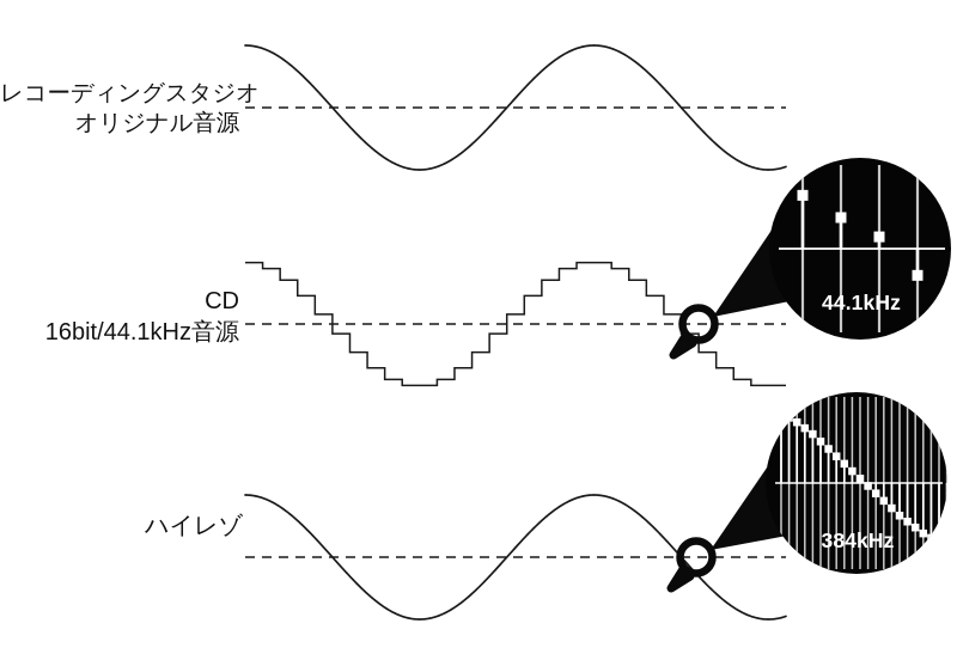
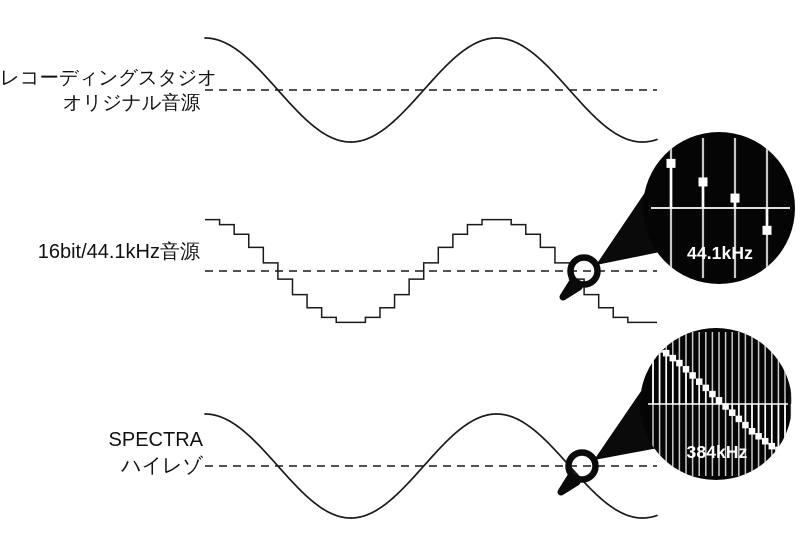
  レコーディングスタジ
  オリジナル音源
- CD
  16bit/44.1kHz音源
+ SPECTRA
  ハイレゾ
  44.1kHz
  384kHz
